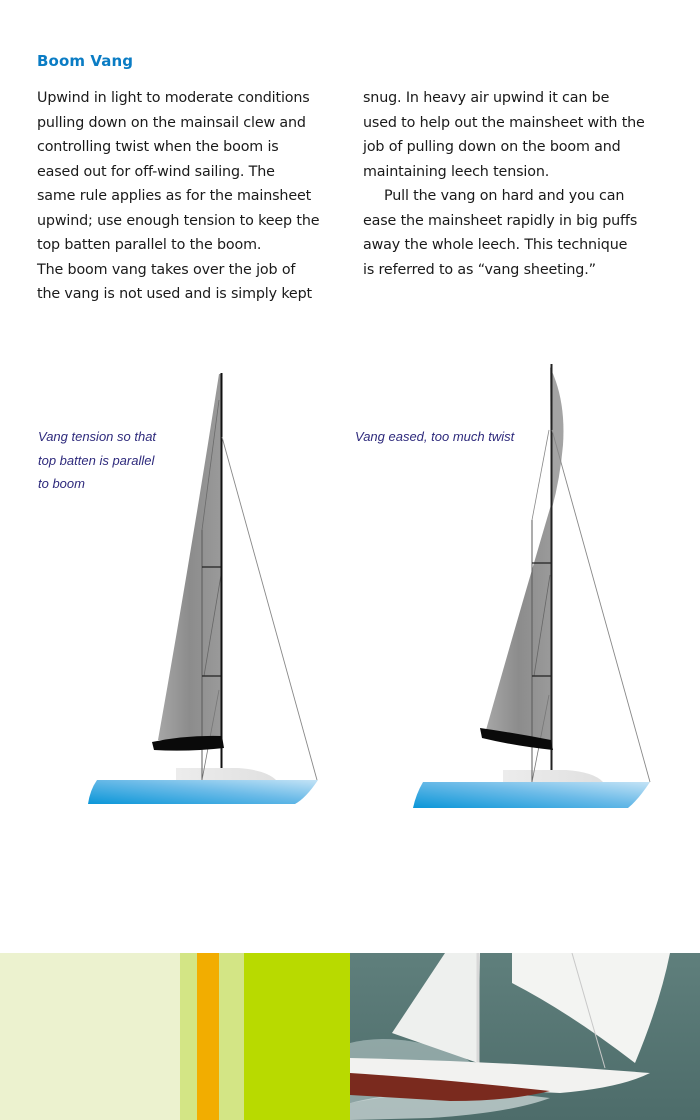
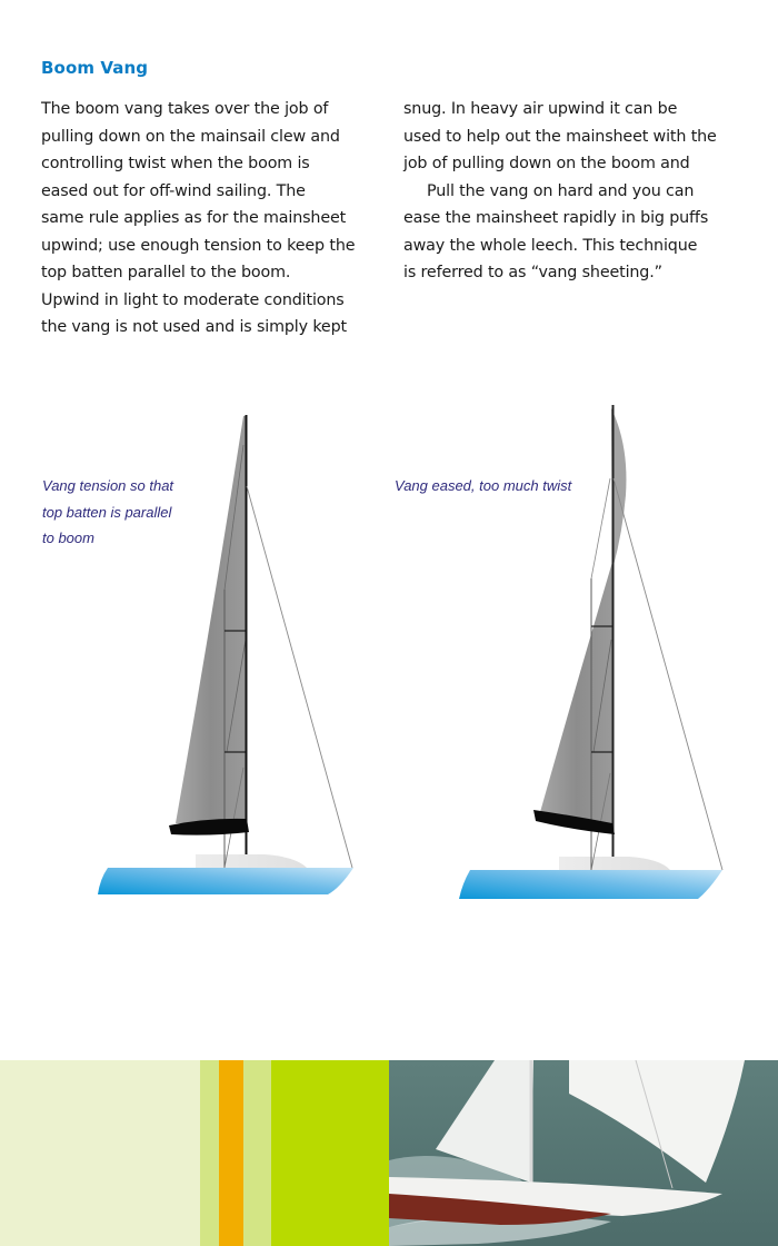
  Boom Vang
- Upwind in light to moderate conditions
+ The boom vang takes over the job of
  pulling down on the mainsail clew and
  controlling twist when the boom is
  eased out for off-wind sailing. The
  same rule applies as for the mainsheet
  upwind; use enough tension to keep the
  top batten parallel to the boom.
- The boom vang takes over the job of
+ Upwind in light to moderate conditions
  the vang is not used and is simply kept
  snug. In heavy air upwind it can be
  used to help out the mainsheet with the
  job of pulling down on the boom and
- maintaining leech tension.
  Pull the vang on hard and you can
  ease the mainsheet rapidly in big puffs
  away the whole leech. This technique
  is referred to as “vang sheeting.”
  Vang tension so that
  top batten is parallel
  to boom
  Vang eased, too much twist
